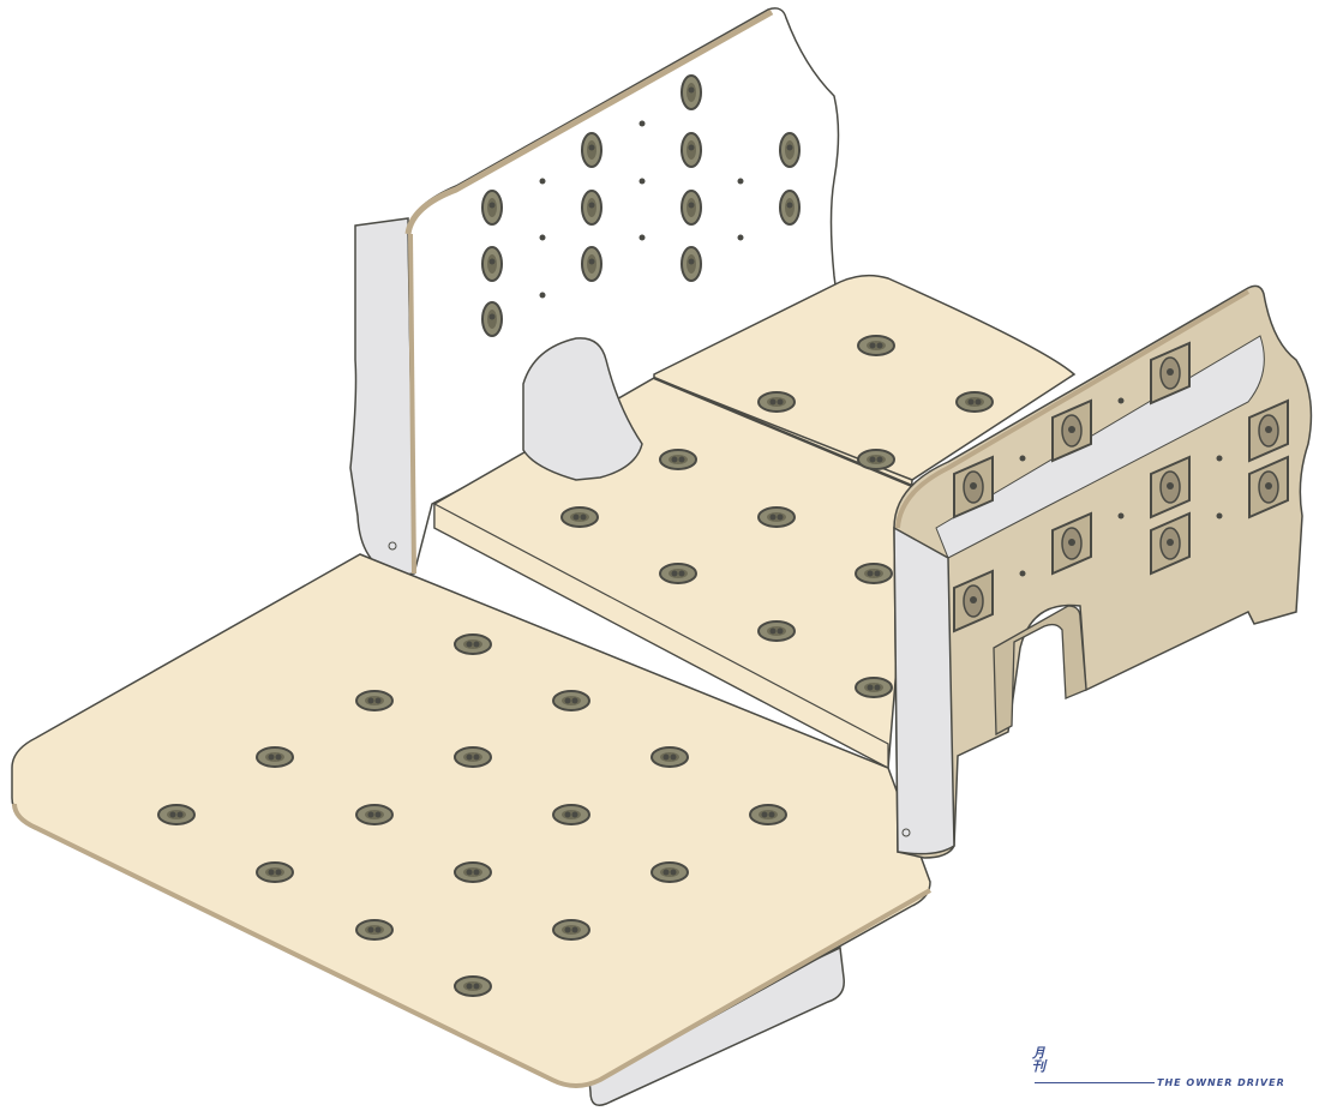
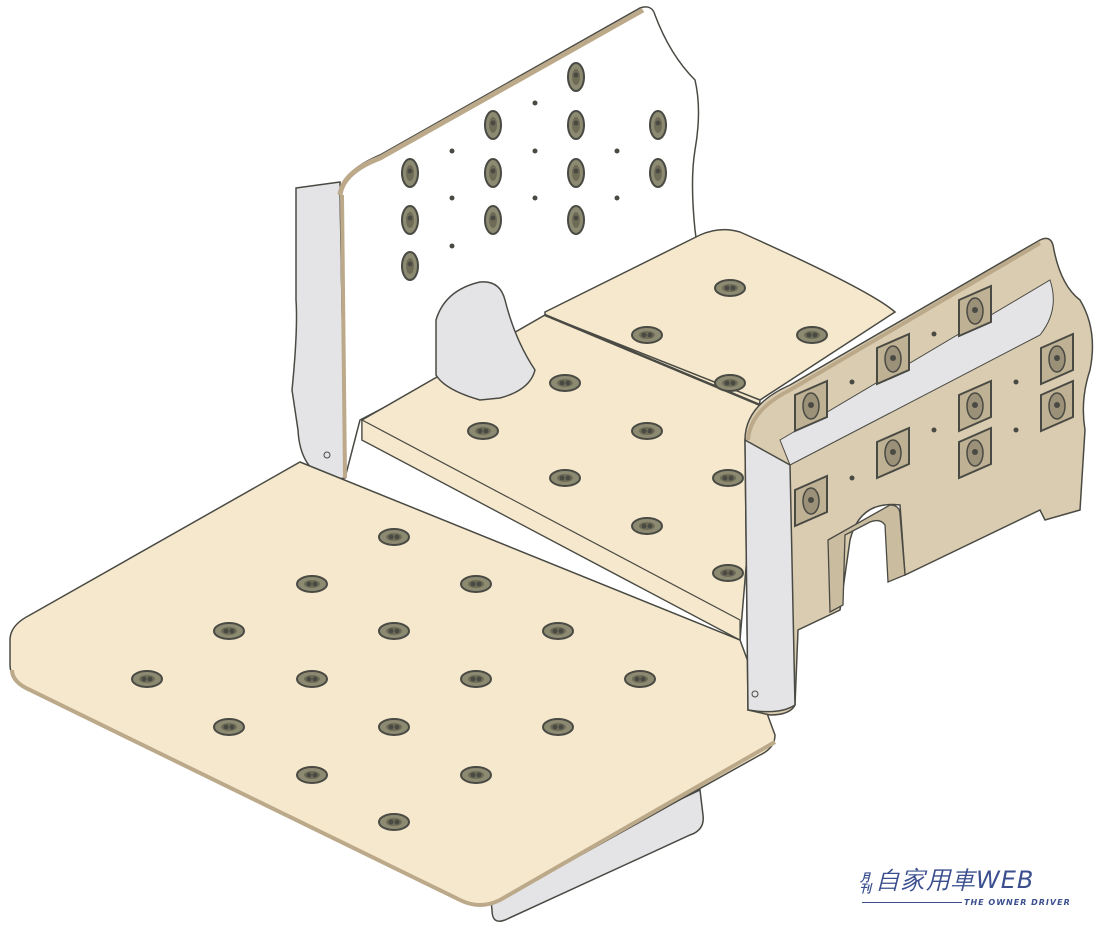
  月刊
+ 自家用車WEB
  THE OWNER DRIVER
